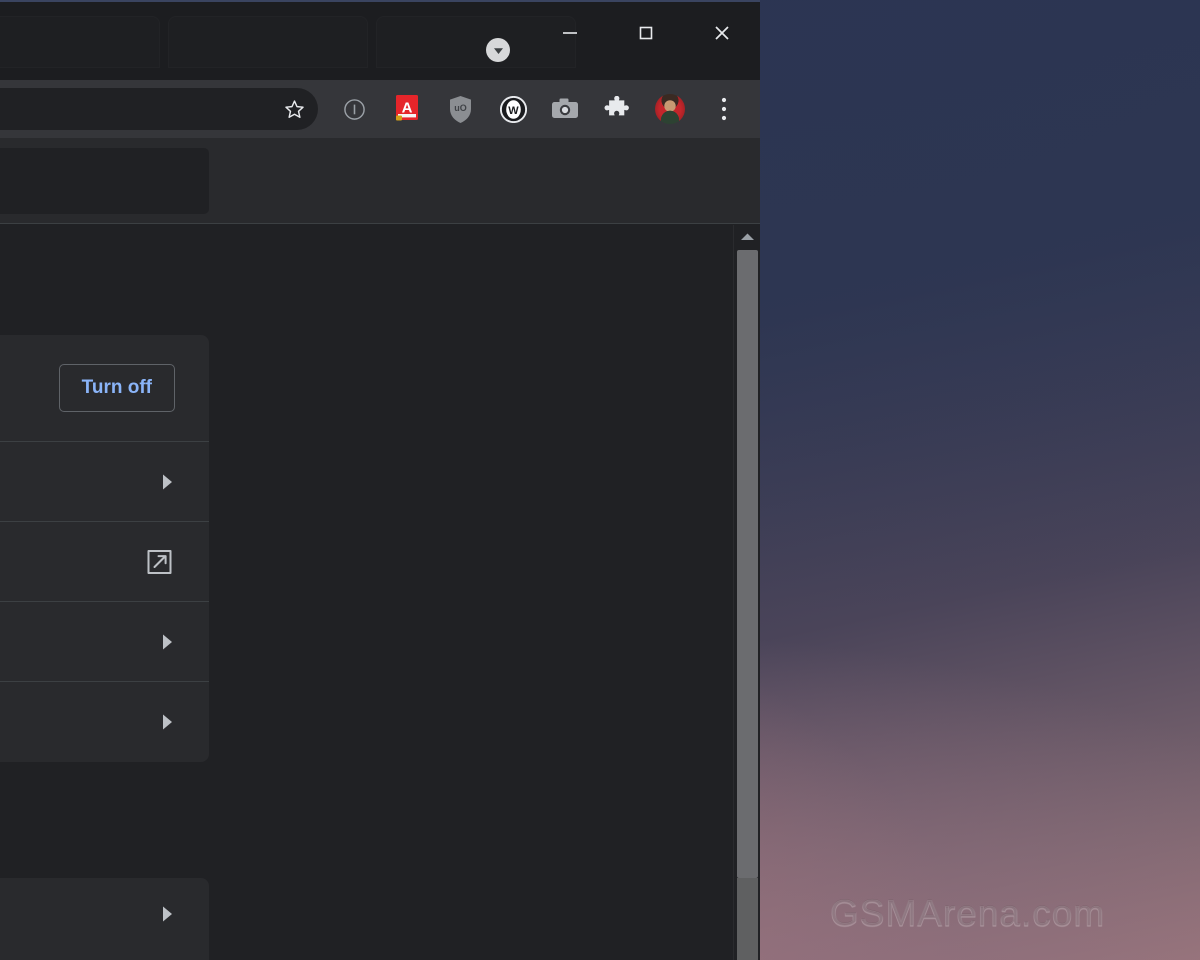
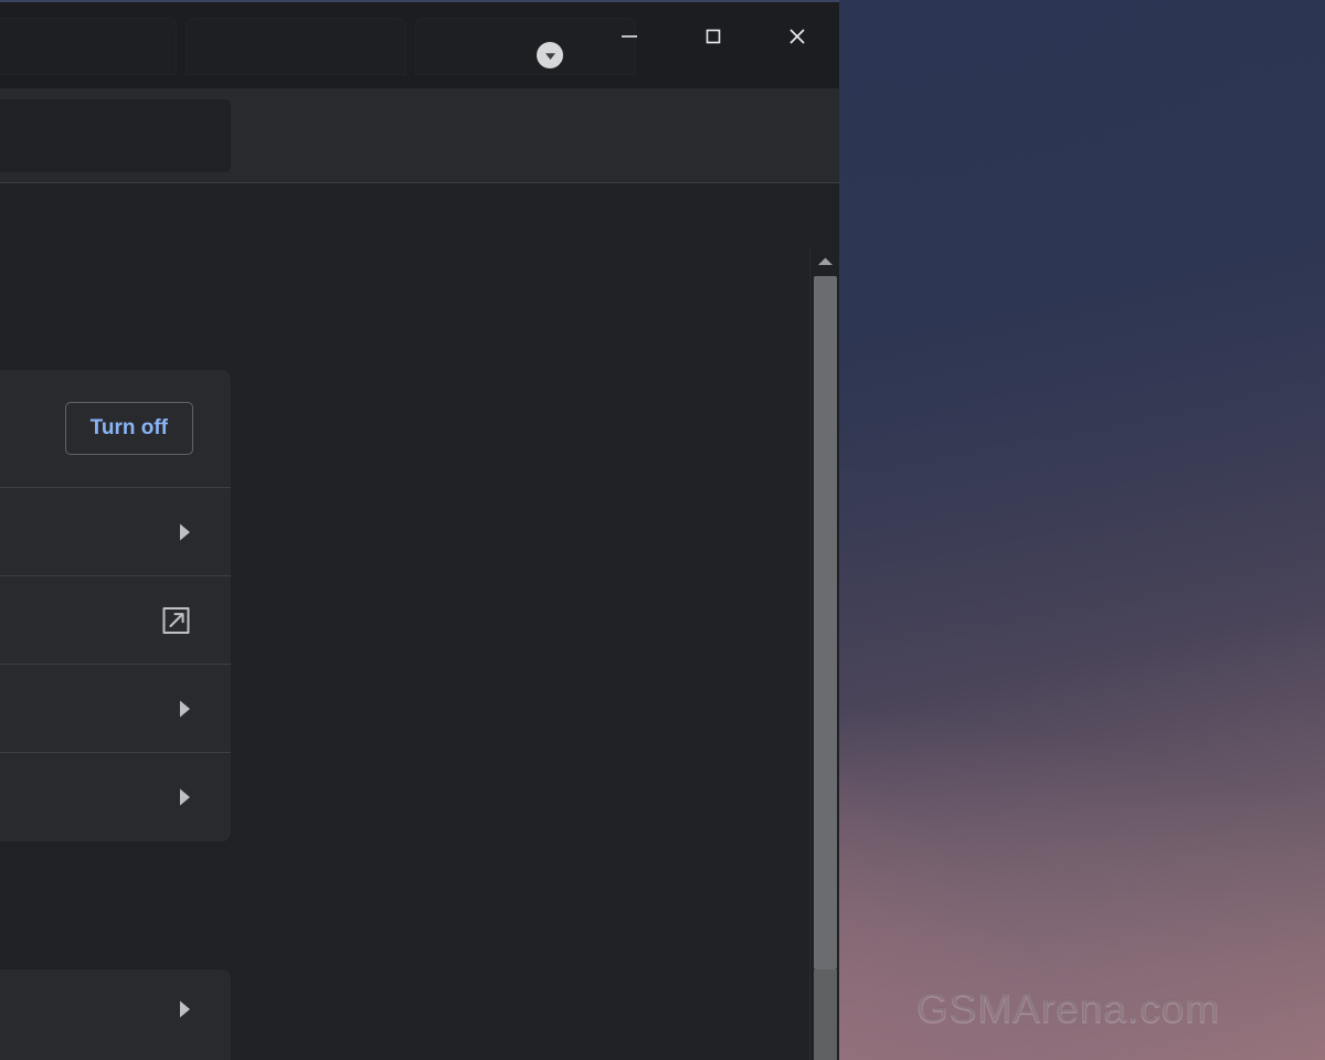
  GSMArena.com
- A
- uO
- W
  Turn off
